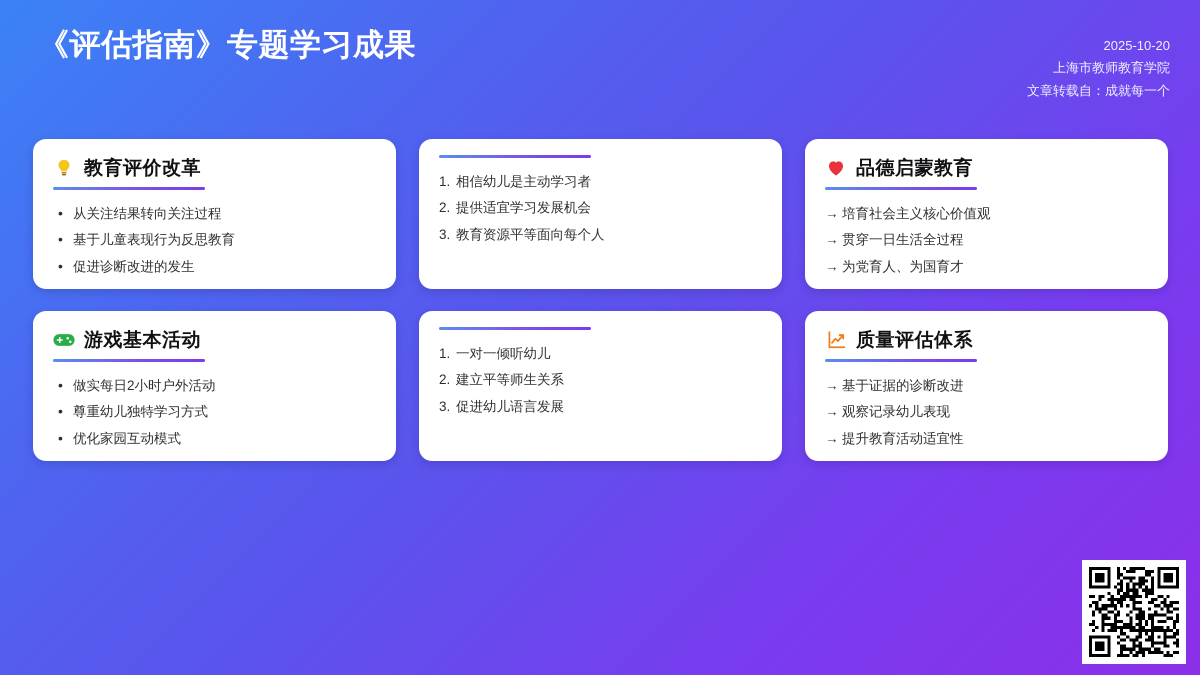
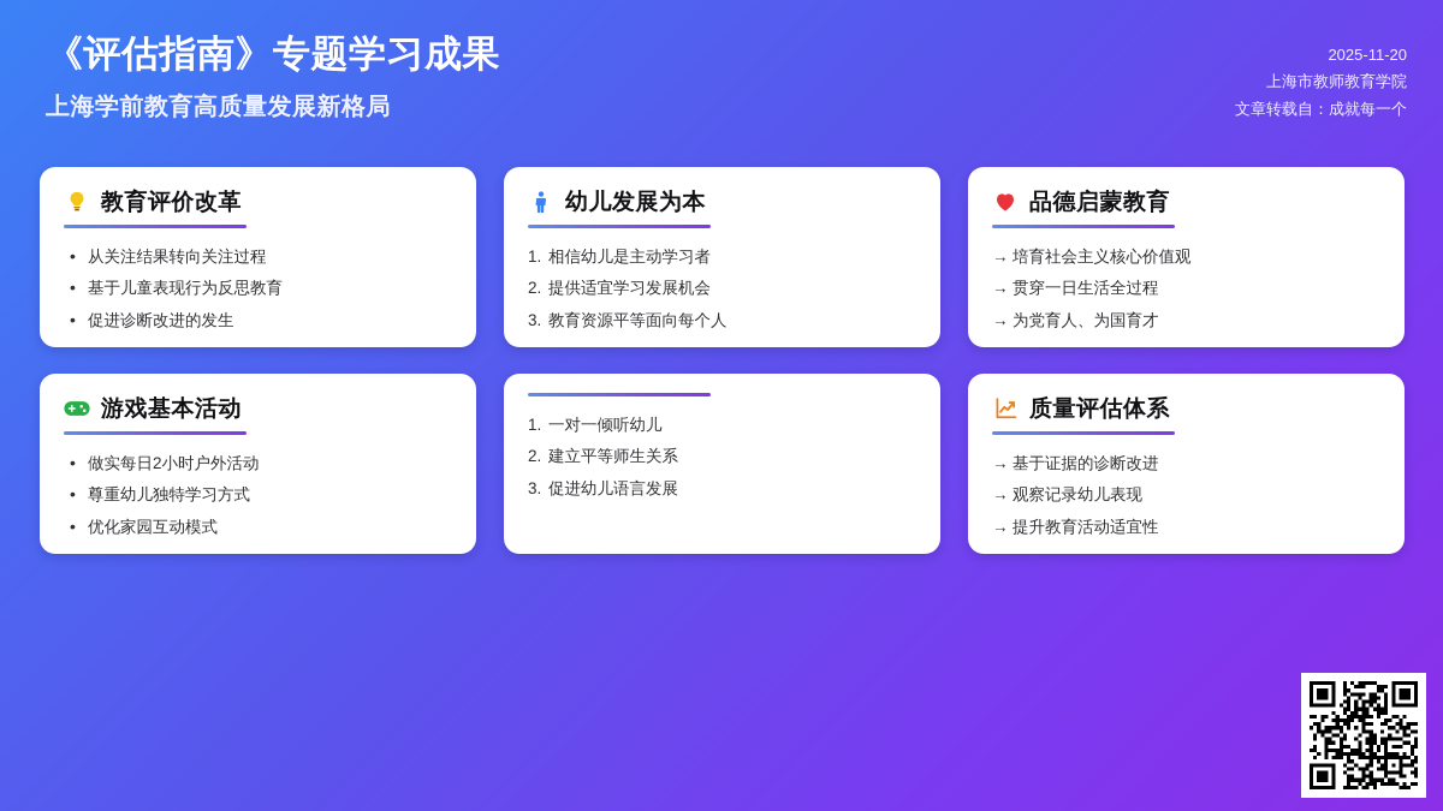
  《评估指南》专题学习成果
+ 上海学前教育高质量发展新格局
- 2025-10-20
+ 2025-11-20
  上海市教师教育学院
  文章转载自：成就每一个
  教育评价改革
  •
  从关注结果转向关注过程
  •
  基于儿童表现行为反思教育
  •
  促进诊断改进的发生
+ 幼儿发展为本
  1.
  相信幼儿是主动学习者
  2.
  提供适宜学习发展机会
  3.
  教育资源平等面向每个人
  品德启蒙教育
  →
  培育社会主义核心价值观
  →
  贯穿一日生活全过程
  →
  为党育人、为国育才
  游戏基本活动
  •
  做实每日2小时户外活动
  •
  尊重幼儿独特学习方式
  •
  优化家园互动模式
  1.
  一对一倾听幼儿
  2.
  建立平等师生关系
  3.
  促进幼儿语言发展
  质量评估体系
  →
  基于证据的诊断改进
  →
  观察记录幼儿表现
  →
  提升教育活动适宜性
